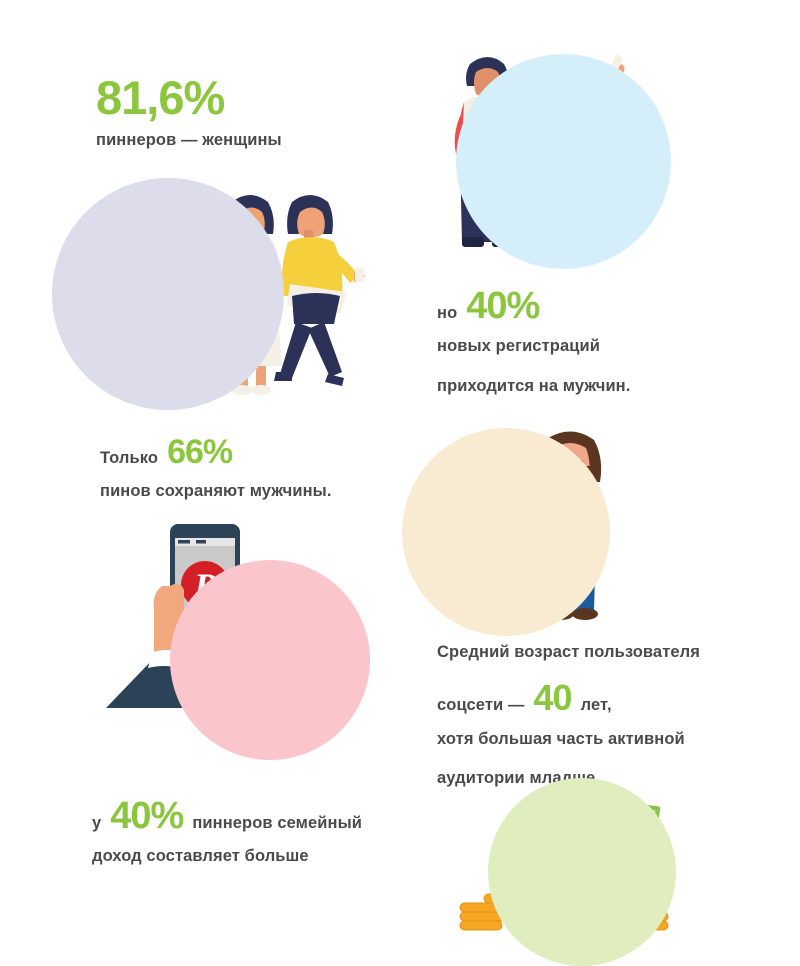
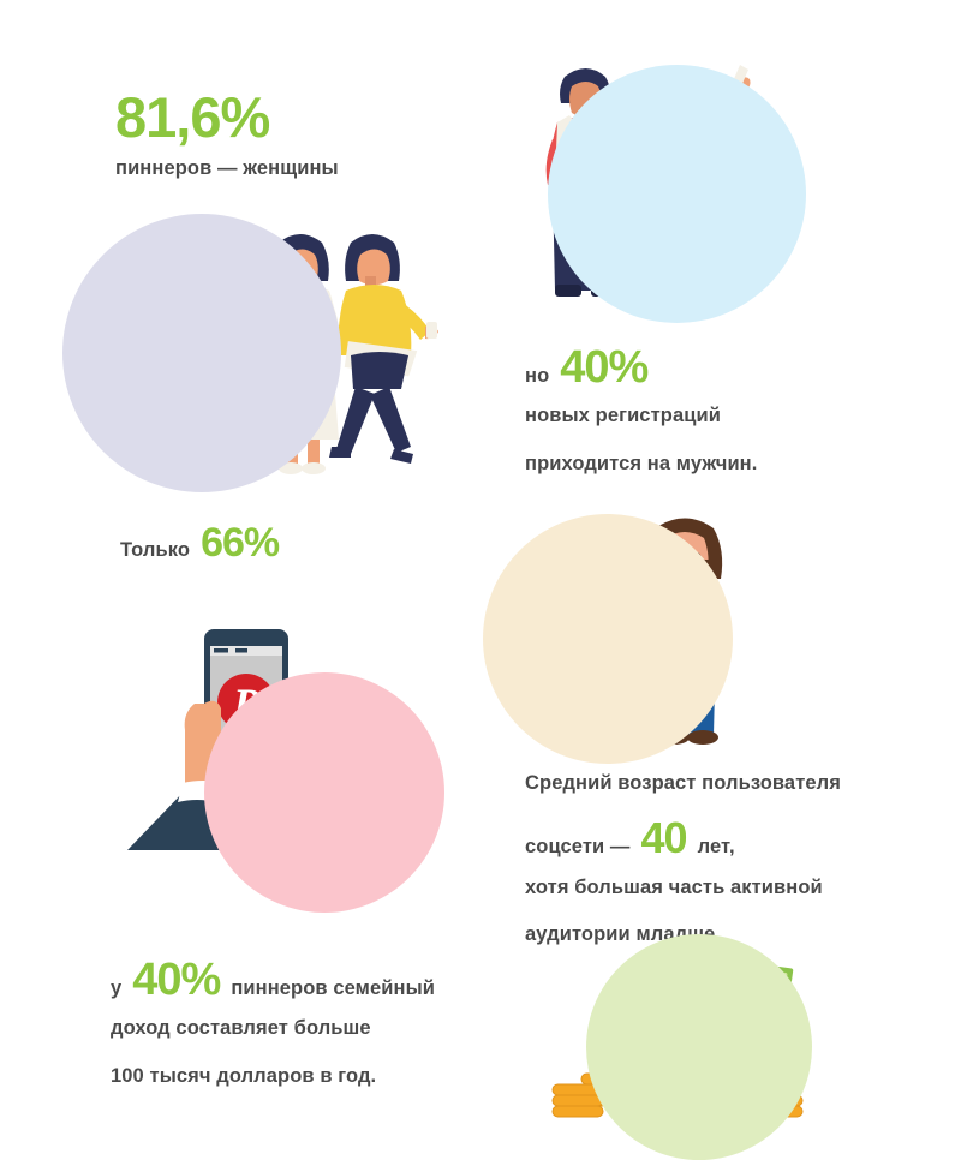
  81,6%
  пиннеров — женщины
  но
  40%
  новых регистраций
  приходится на мужчин.
  Только
  66%
- пинов сохраняют мужчины.
  Средний возраст пользователя
  соцсети —
  40
  лет,
  хотя большая часть активной
  аудитории млад
  у
  40%
  пиннеров семейный
  доход составляет больше
+ 100 тысяч долларов в год.
